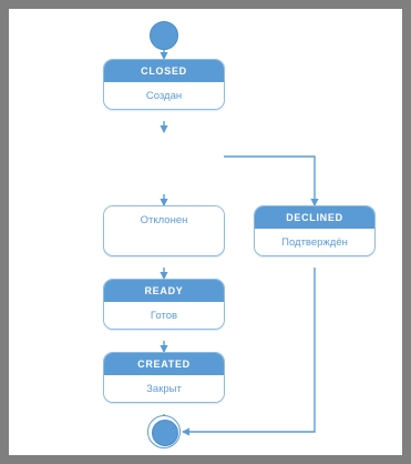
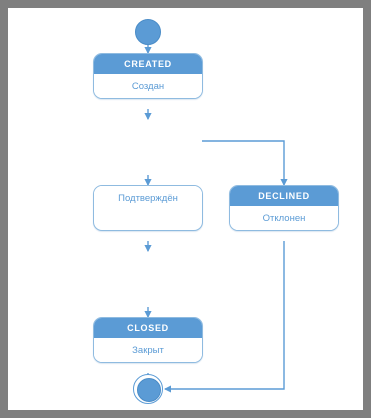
- CLOSED
+ CREATED
  Создан
- Отклонен
+ Подтверждён
  DECLINED
- Подтверждён
+ Отклонен
- READY
- Готов
- CREATED
+ CLOSED
  Закрыт
